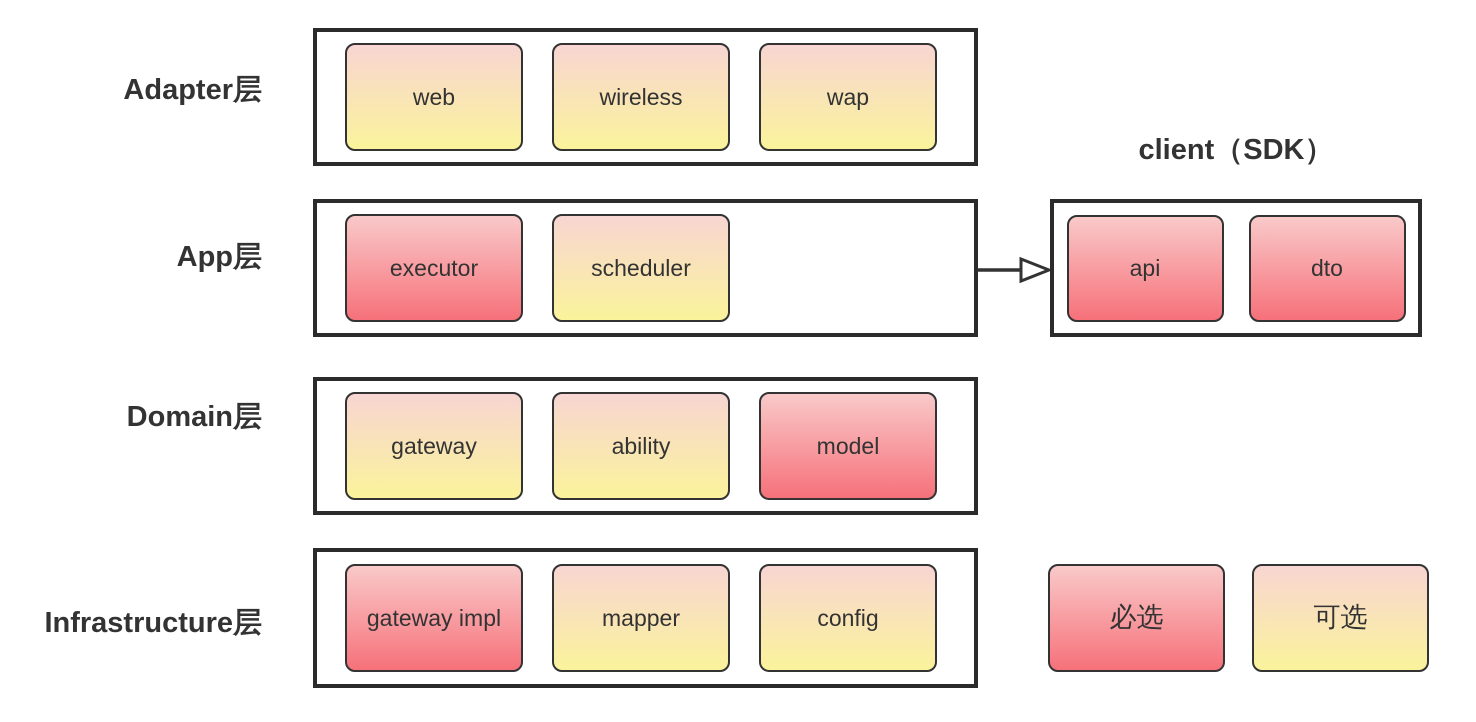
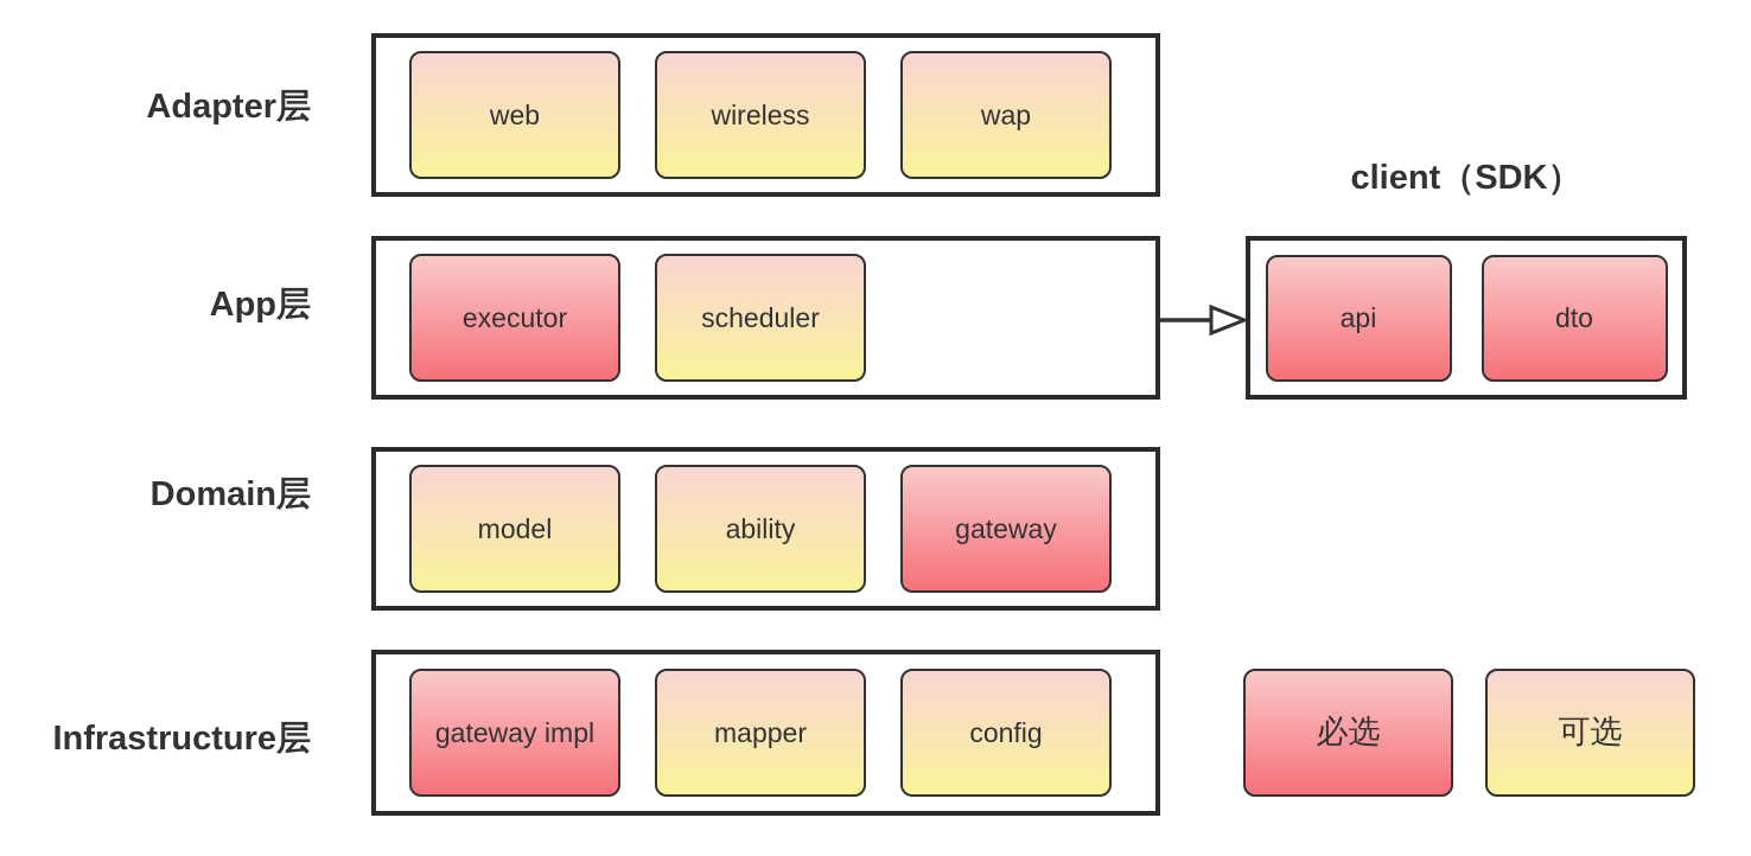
  Adapter层
  App层
  Domain层
  Infrastructure层
  web
  wireless
  wap
  executor
  scheduler
- gateway
+ model
  ability
- model
+ gateway
  gateway impl
  mapper
  config
  client（SDK）
  api
  dto
  必选
  可选
